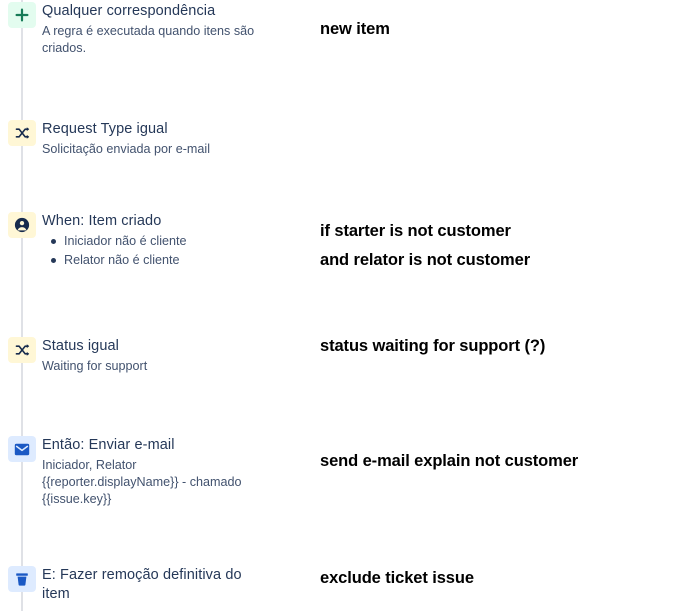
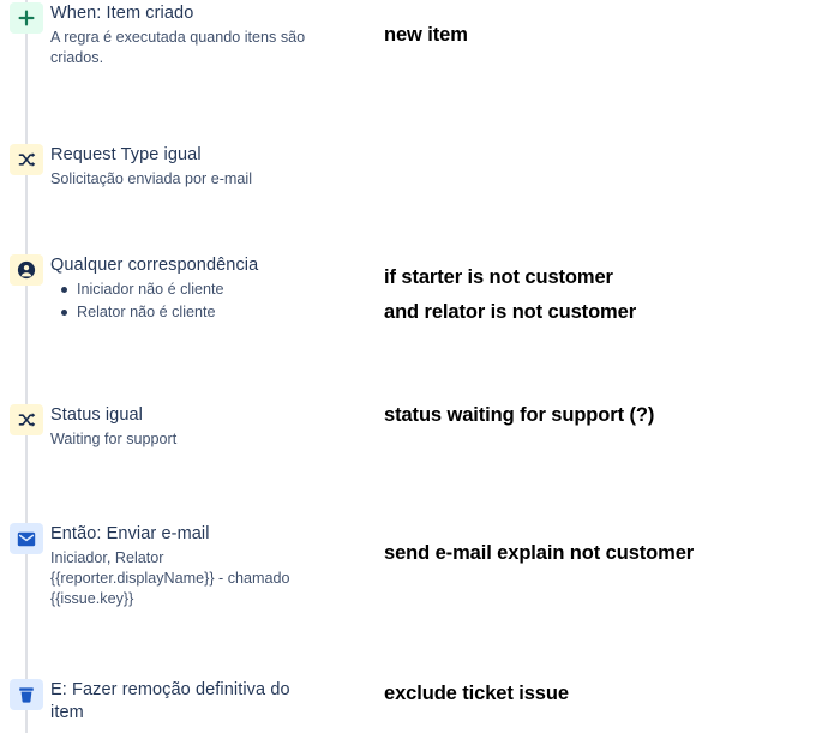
- Qualquer correspondência
+ When: Item criado
  A regra é executada quando itens são
  criados.
  Request Type igual
  Solicitação enviada por e-mail
- When: Item criado
+ Qualquer correspondência
  Iniciador não é cliente
  Relator não é cliente
  Status igual
  Waiting for support
  Então: Enviar e-mail
  Iniciador, Relator
  {{reporter.displayName}} - chamado
  {{issue.key}}
  E: Fazer remoção definitiva do
  item
  new item
  if starter is not customer
  and relator is not customer
  status waiting for support (?)
  send e-mail explain not customer
  exclude ticket issue
